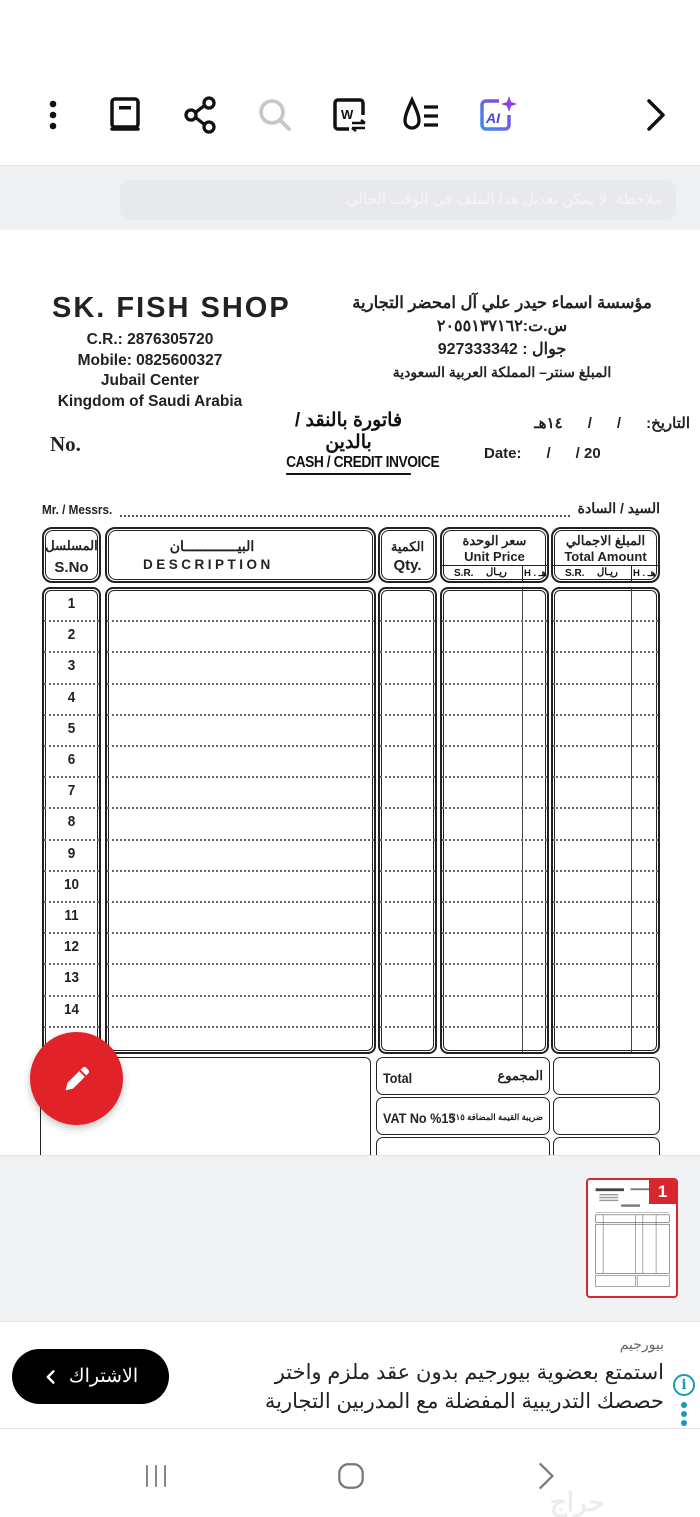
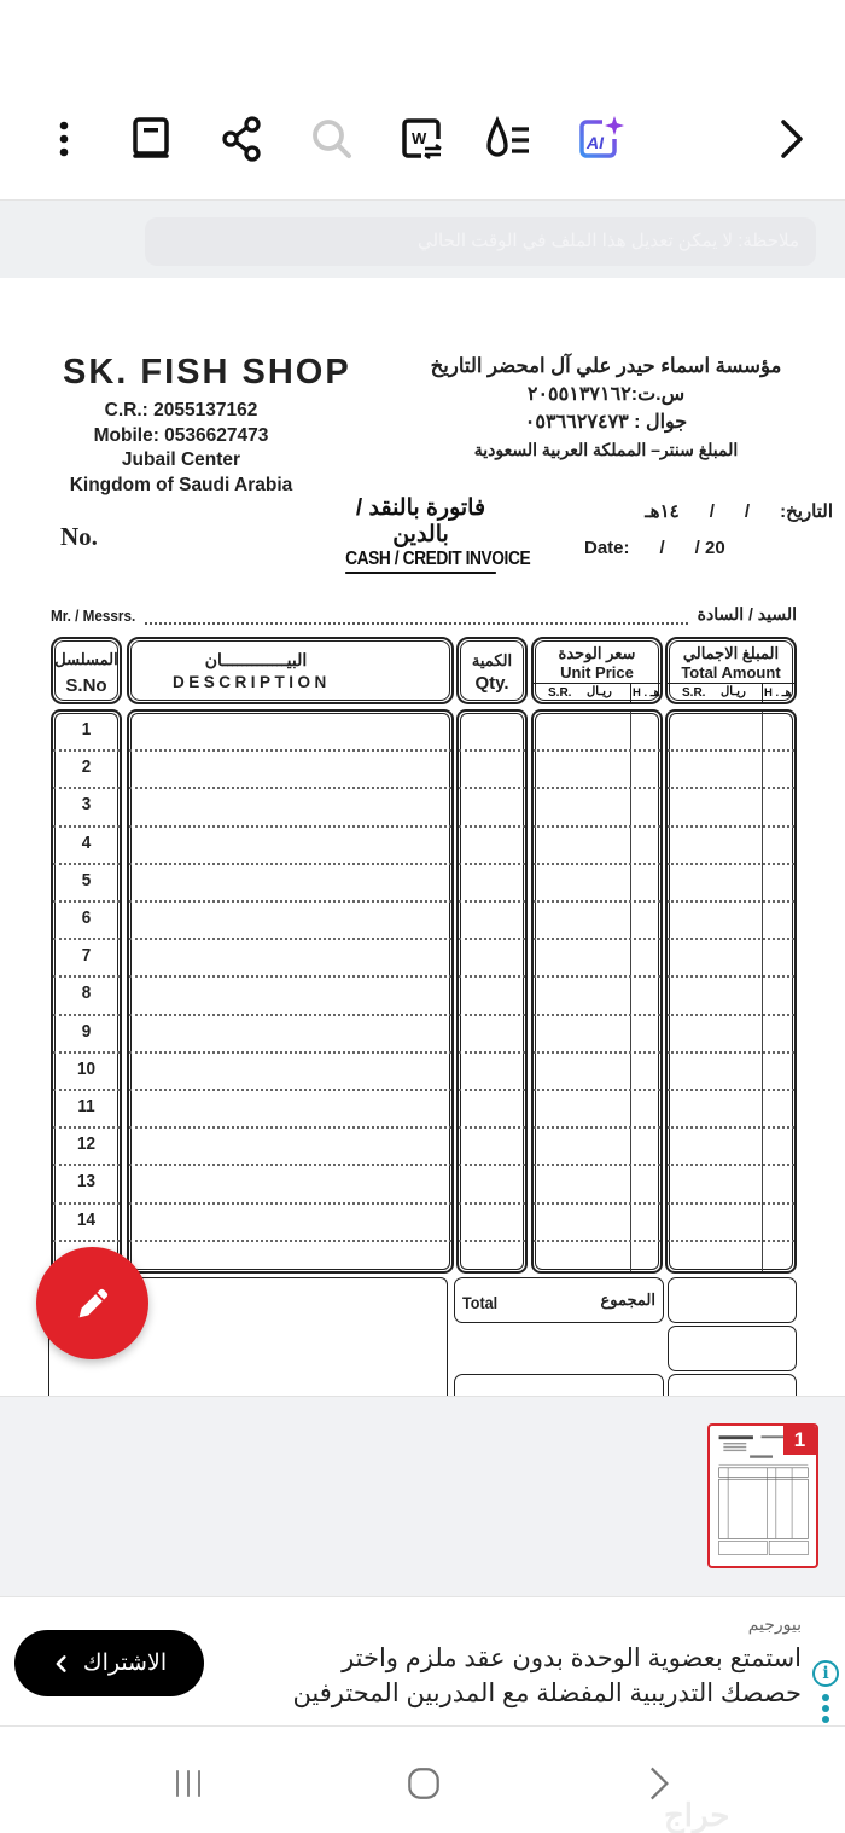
  W
  AI
  SK. FISH SHOP
- C.R.: 2876305720
+ C.R.: 2055137162
- Mobile: 0825600327
+ Mobile: 0536627473
  Jubail Center
  Kingdom of Saudi Arabia
  No.
- مؤسسة اسماء حيدر علي آل امحضر التجارية
+ مؤسسة اسماء حيدر علي آل امحضر التاريخ
  س.ت:٢٠٥٥١٣٧١٦٢
- جوال : 927333342
+ جوال : ٠٥٣٦٦٢٧٤٧٣
  المبلغ سنتر– المملكة العربية السعودية
  فاتورة بالنقد / بالدين
  CASH / CREDIT INVOICE
  التاريخ: / / ١٤هـ
  Date: / / 20
  Mr. / Messrs.
  السيد / السادة
  المسلسل
  S.No
  البيـــــــــــــان
  DESCRIPTION
  الكمية
  Qty.
  سعر الوحدة
  Unit Price
  S.R.
  ريـال
  هـ . H
  المبلغ الاجمالي
  Total Amount
  S.R.
  ريـال
  هـ . H
  1
  2
  3
  4
  5
  6
  7
  8
  9
  10
  11
  12
  13
  14
  Total
  المجموع
- VAT No %15
- ضريبة القيمة المضافة ١٥٪
  1
  بيورجيم
- استمتع بعضوية بيورجيم بدون عقد ملزم واختر
+ استمتع بعضوية الوحدة بدون عقد ملزم واختر
- حصصك التدريبية المفضلة مع المدربين التجارية
+ حصصك التدريبية المفضلة مع المدربين المحترفين
  الاشتراك
  i
